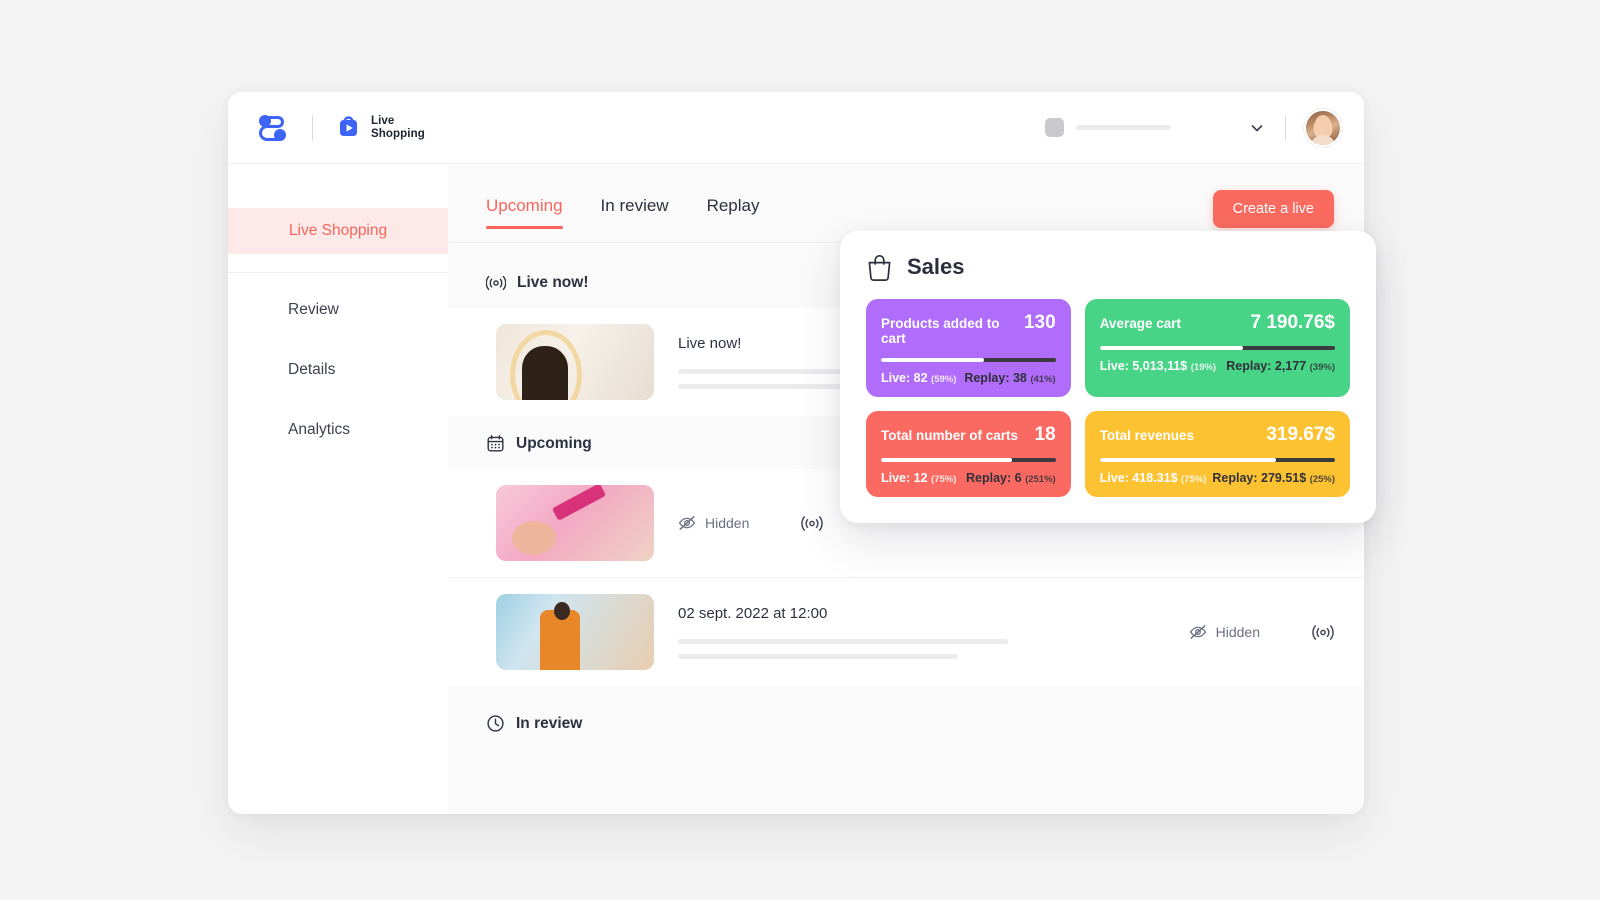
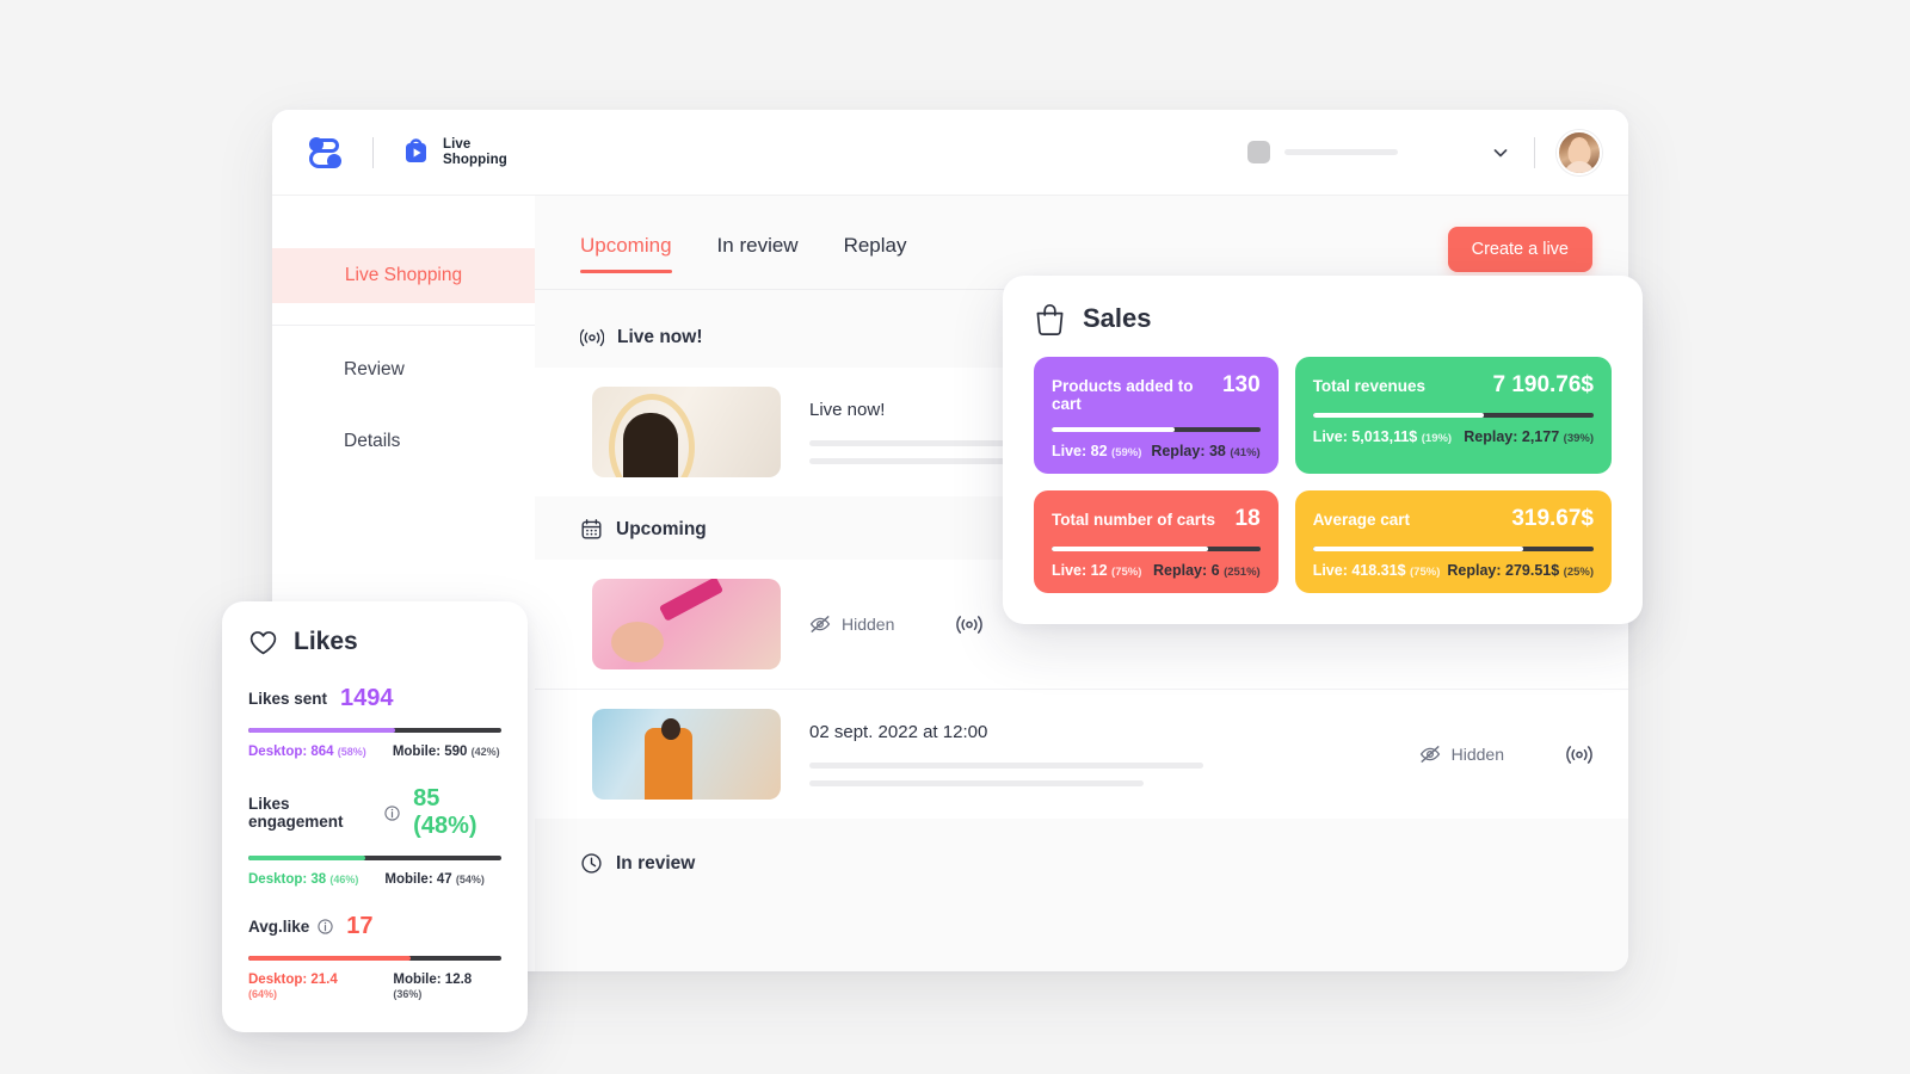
  Live
  Shopping
  Live Shopping
  Review
  Details
- Analytics
  Upcoming
  In review
  Replay
  Create a live
  Live now!
  Live now!
  Upcoming
  Hidden
  02 sept. 2022 at 12:00
  Hidden
  In review
  Sales
  Products added to cart
  130
  Live: 82 (59%)
  Replay: 38 (41%)
- Average cart
+ Total revenues
  7 190.76$
  Live: 5,013,11$ (19%)
  Replay: 2,177 (39%)
  Total number of carts
  18
  Live: 12 (75%)
  Replay: 6 (251%)
- Total revenues
+ Average cart
  319.67$
  Live: 418.31$ (75%)
  Replay: 279.51$ (25%)
+ Likes
+ Likes sent
+ 1494
+ Desktop: 864 (58%)
+ Mobile: 590 (42%)
+ Likes engagement
+ 85 (48%)
+ Desktop: 38 (46%)
+ Mobile: 47 (54%)
+ Avg.like
+ 17
+ Desktop: 21.4 (64%)
+ Mobile: 12.8 (36%)
